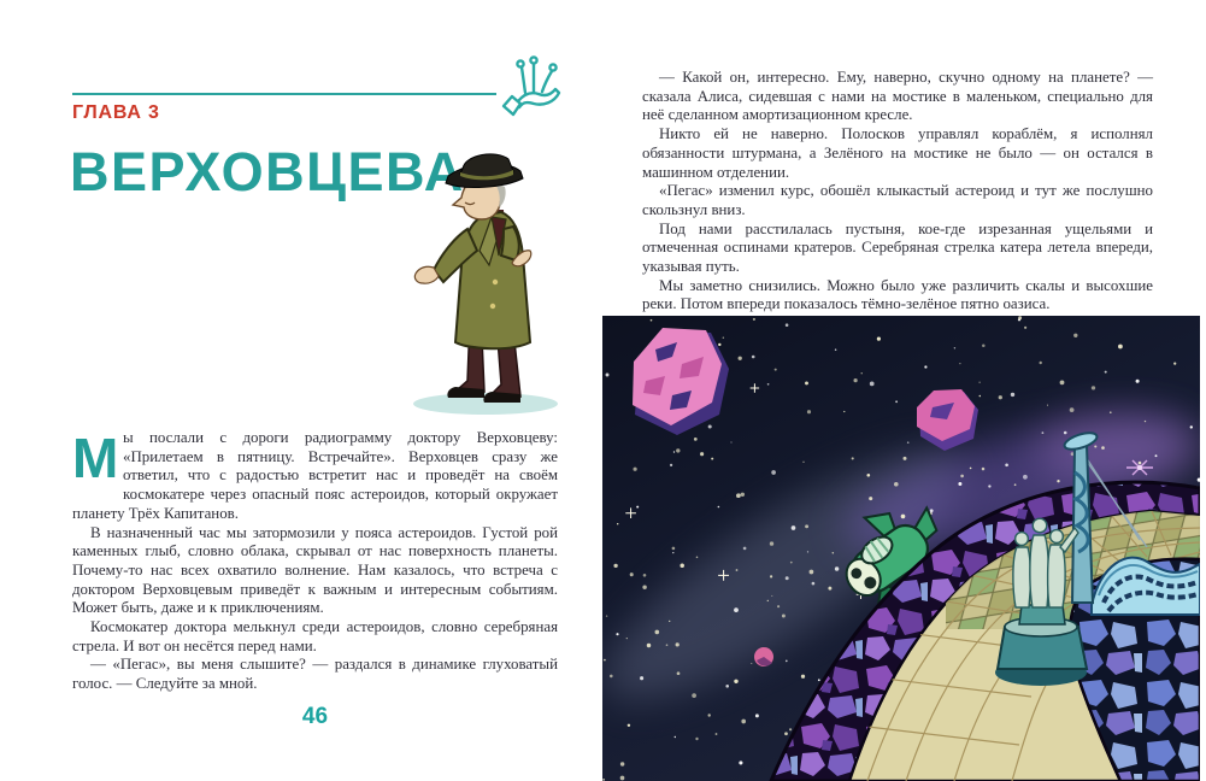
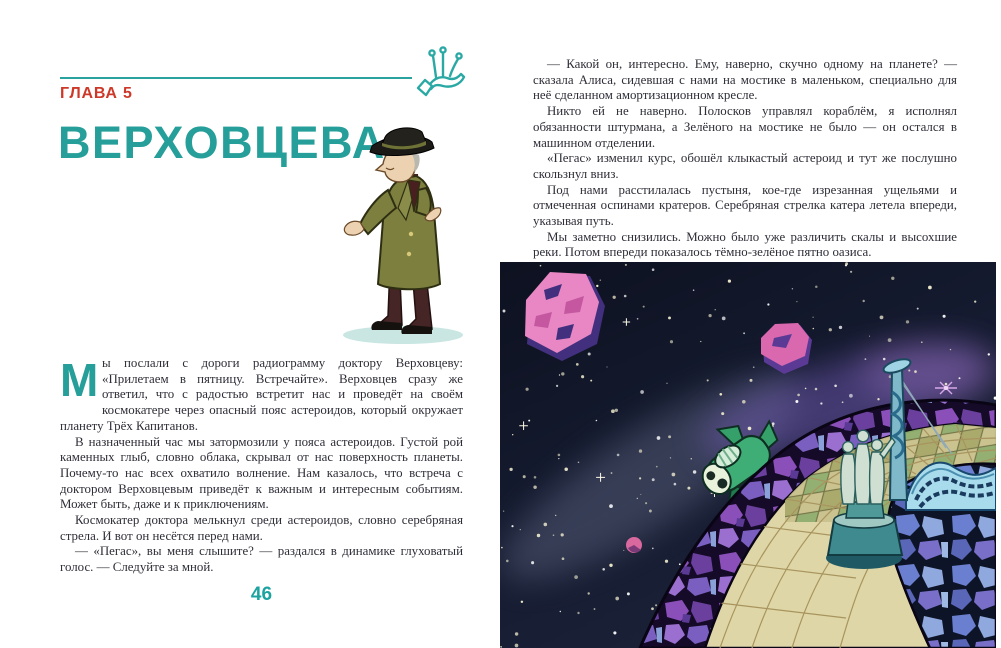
- ГЛАВА 3
+ ГЛАВА 5
  ВЕРХОВЦЕВА
  М
  ы послали с дороги радиограмму доктору Верховцеву: «Прилетаем в пятницу. Встречайте». Верховцев сразу же ответил, что с радостью встретит нас и проведёт на своём космокатере через опасный пояс астероидов, который окружает планету Трёх Капитанов.
  В назначенный час мы затормозили у пояса астероидов. Густой рой каменных глыб, словно облака, скрывал от нас поверхность планеты. Почему-то нас всех охватило волнение. Нам казалось, что встреча с доктором Верховцевым приведёт к важным и интересным событиям. Может быть, даже и к приключениям.
  Космокатер доктора мелькнул среди астероидов, словно серебряная стрела. И вот он несётся перед нами.
  — «Пегас», вы меня слышите? — раздался в динамике глуховатый голос. — Следуйте за мной.
  46
  — Какой он, интересно. Ему, наверно, скучно одному на планете? — сказала Алиса, сидевшая с нами на мостике в маленьком, специально для неё сделанном амортизационном кресле.
  Никто ей не наверно. Полосков управлял кораблём, я исполнял обязанности штурмана, а Зелёного на мостике не было — он остался в машинном отделении.
  «Пегас» изменил курс, обошёл клыкастый астероид и тут же послушно скользнул вниз.
  Под нами расстилалась пустыня, кое-где изрезанная ущельями и отмеченная оспинами кратеров. Серебряная стрелка катера летела впереди, указывая путь.
  Мы заметно снизились. Можно было уже различить скалы и высохшие реки. Потом впереди показалось тёмно-зелёное пятно оазиса.
